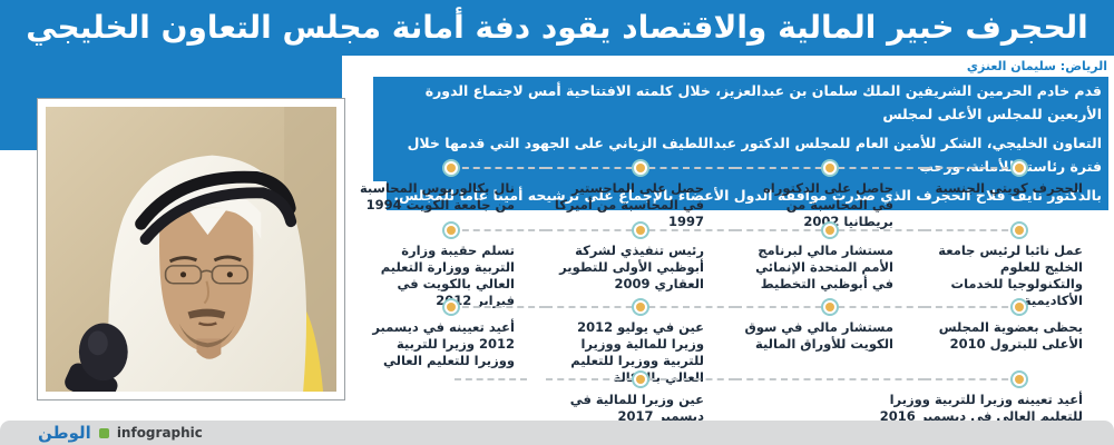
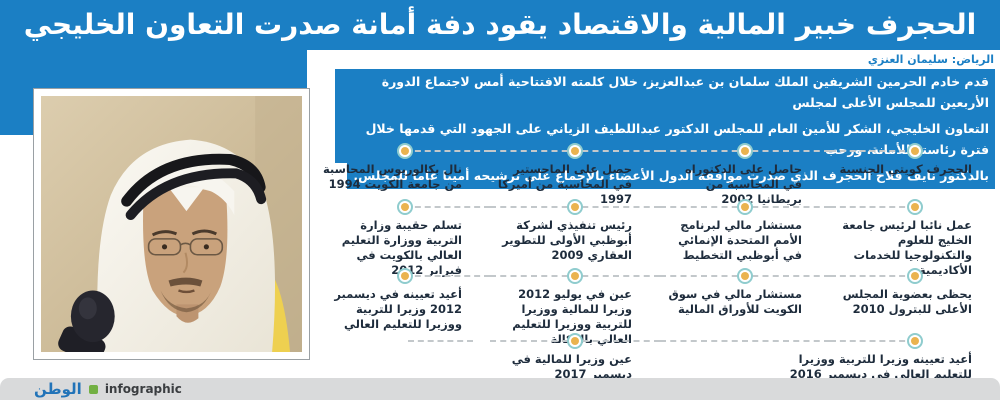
- الحجرف خبير المالية والاقتصاد يقود دفة أمانة مجلس التعاون الخليجي
+ الحجرف خبير المالية والاقتصاد يقود دفة أمانة صدرت التعاون الخليجي
  الرياض: سليمان العنزي
  قدم خادم الحرمين الشريفين الملك سلمان بن عبدالعزيز، خلال كلمته الافتتاحية أمس لاجتماع الدورة الأربعين للمجلس الأعلى لمجلس
  التعاون الخليجي، الشكر للأمين العام للمجلس الدكتور عبداللطيف الزياني على الجهود التي قدمها خلال فترة رئاستلأمانة، ورحب
  بالدكتور نايف فلاح الحجرف الذي صدرت موافقة الدول الأعضاء بالإجماع على ترشيحه أمينا عاما للمجلس.
  الحجرف كويتي الجنسية
  حاصل على الدكتوراه في المحاسبة من بريطانيا 202
  حصل على الماجستير في المحاسبة من أميركا 1997
  نال بكالوريوس المحاسبة من جامعة الكويت 1994
  عمل نائبا لرئيس جامعة الخليج للعلوم والتكنولوجيا للخدمات الأكاديمية
  مستشار مالي لبرنامج الأمم المتحدة الإنمائي في أبوظبي التخطيط
  رئيس تنفيذي لشركة أبوظبي الأولى للتطوير العقاري 2009
  تسلم حقيبة وزارة التربية ووزارة التعليم العالي بالكويت في فبراير 22
  يحظى بعضوية المجلس الأعلى للبترول 2010
  مستشار مالي في سوق الكويت للأوراق المالية
  عين في يوليو 2012 وزيرا للمالية ووزيرا للتربية ووزيرا للتعليم العالي باالة
  أعيد تعيينه في ديسمبر 2012 وزيرا للتربية ووزيرا للتعليم العالي
  أعيد تعيينه وزيرا للتربية ووزيرا للتعليم العالي في ديسمبر 2016
  عين وزيرا للمالية في ديسمبر 2017
  الوطن
  infographic
